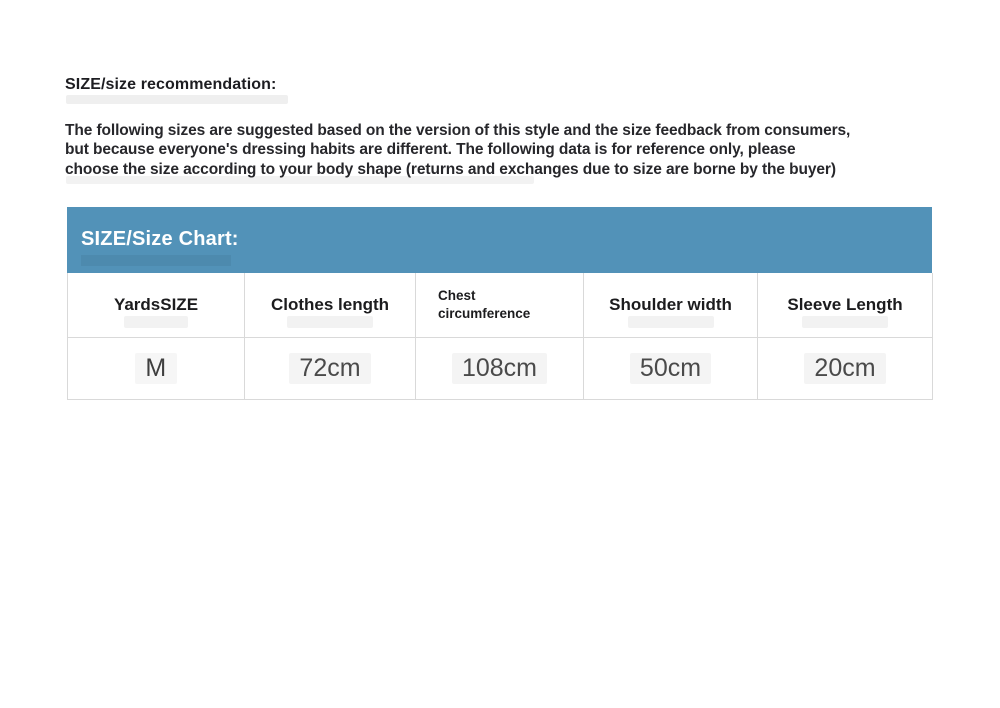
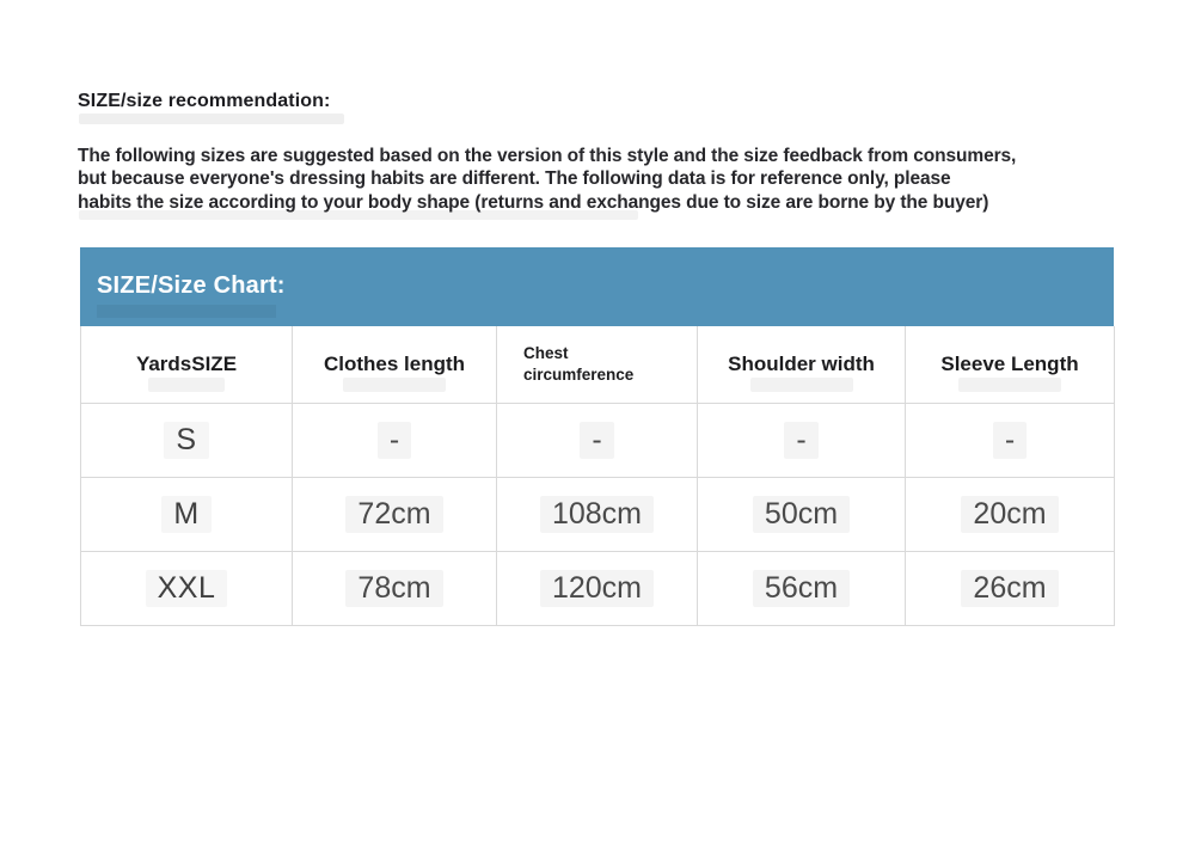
  SIZE/size recommendation:
  The following sizes are suggested based on the version of this style and the size feedback from consumers,
  but because everyone's dressing habits are different. The following data is for reference only, please
- choose the size according to your body shape (returns and exchanges due to size are borne by the buyer)
+ habits the size according to your body shape (returns and exchanges due to size are borne by the buyer)
  SIZE/Size Chart:
  YardsSIZE	Clothes length	Chest circumference	Shoulder width	Sleeve Length
+ S	-	-	-	-
  M	72cm	108cm	50cm	20cm
+ XXL	78cm	120cm	56cm	26cm
